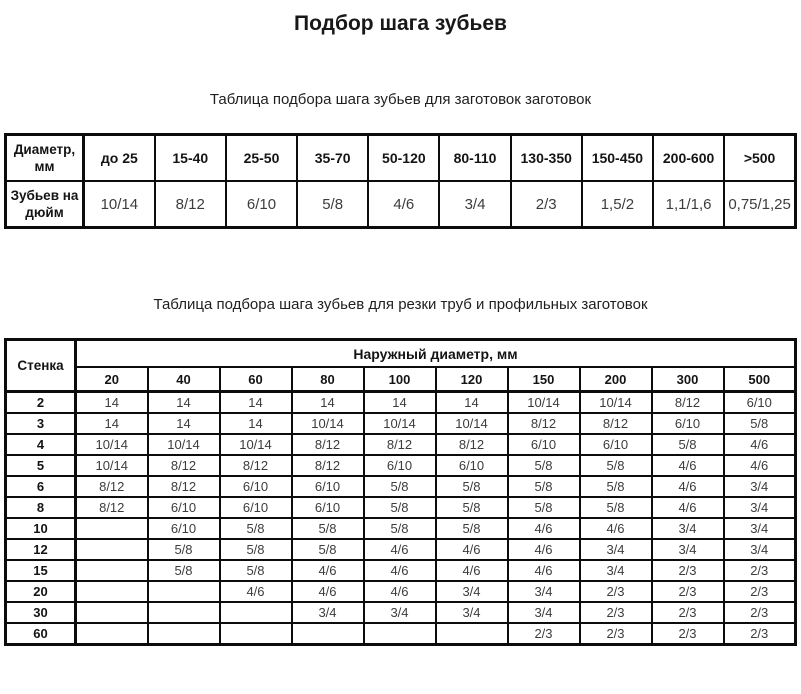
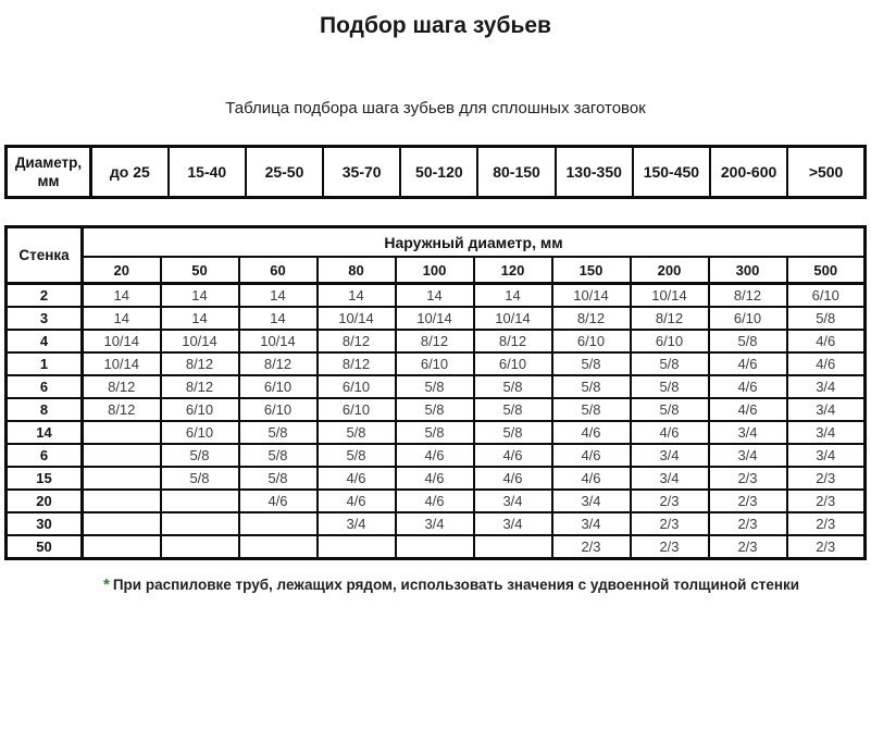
  Подбор шага зубьев
- Таблица подбора шага зубьев для заготовок заготовок
+ Таблица подбора шага зубьев для сплошных заготовок
- Диаметр, мм	до 25	15-40	25-50	35-70	50-120	80-110	130-350	150-450	200-600	>500
+ Диаметр, мм	до 25	15-40	25-50	35-70	50-120	80-150	130-350	150-450	200-600	>500
- Зубьев на дюйм	10/14	8/12	6/10	5/8	4/6	3/4	2/3	1,5/2	1,1/1,6	0,75/1,25
- Таблица подбора шага зубьев для резки труб и профильных заготовок
  Стенка	Наружный диаметр, мм
- 20	40	60	80	100	120	150	200	300	500
+ 20	50	60	80	100	120	150	200	300	500
  2	14	14	14	14	14	14	10/14	10/14	8/12	6/10
  3	14	14	14	10/14	10/14	10/14	8/12	8/12	6/10	5/8
  4	10/14	10/14	10/14	8/12	8/12	8/12	6/10	6/10	5/8	4/6
- 5	10/14	8/12	8/12	8/12	6/10	6/10	5/8	5/8	4/6	4/6
+ 1	10/14	8/12	8/12	8/12	6/10	6/10	5/8	5/8	4/6	4/6
  6	8/12	8/12	6/10	6/10	5/8	5/8	5/8	5/8	4/6	3/4
  8	8/12	6/10	6/10	6/10	5/8	5/8	5/8	5/8	4/6	3/4
- 10		6/10	5/8	5/8	5/8	5/8	4/6	4/6	3/4	3/4
+ 14		6/10	5/8	5/8	5/8	5/8	4/6	4/6	3/4	3/4
- 12		5/8	5/8	5/8	4/6	4/6	4/6	3/4	3/4	3/4
+ 6		5/8	5/8	5/8	4/6	4/6	4/6	3/4	3/4	3/4
  15		5/8	5/8	4/6	4/6	4/6	4/6	3/4	2/3	2/3
  20			4/6	4/6	4/6	3/4	3/4	2/3	2/3	2/3
  30				3/4	3/4	3/4	3/4	2/3	2/3	2/3
- 60							2/3	2/3	2/3	2/3
+ 50							2/3	2/3	2/3	2/3
+ * При распиловке труб, лежащих рядом, использовать значения с удвоенной толщиной стенки
